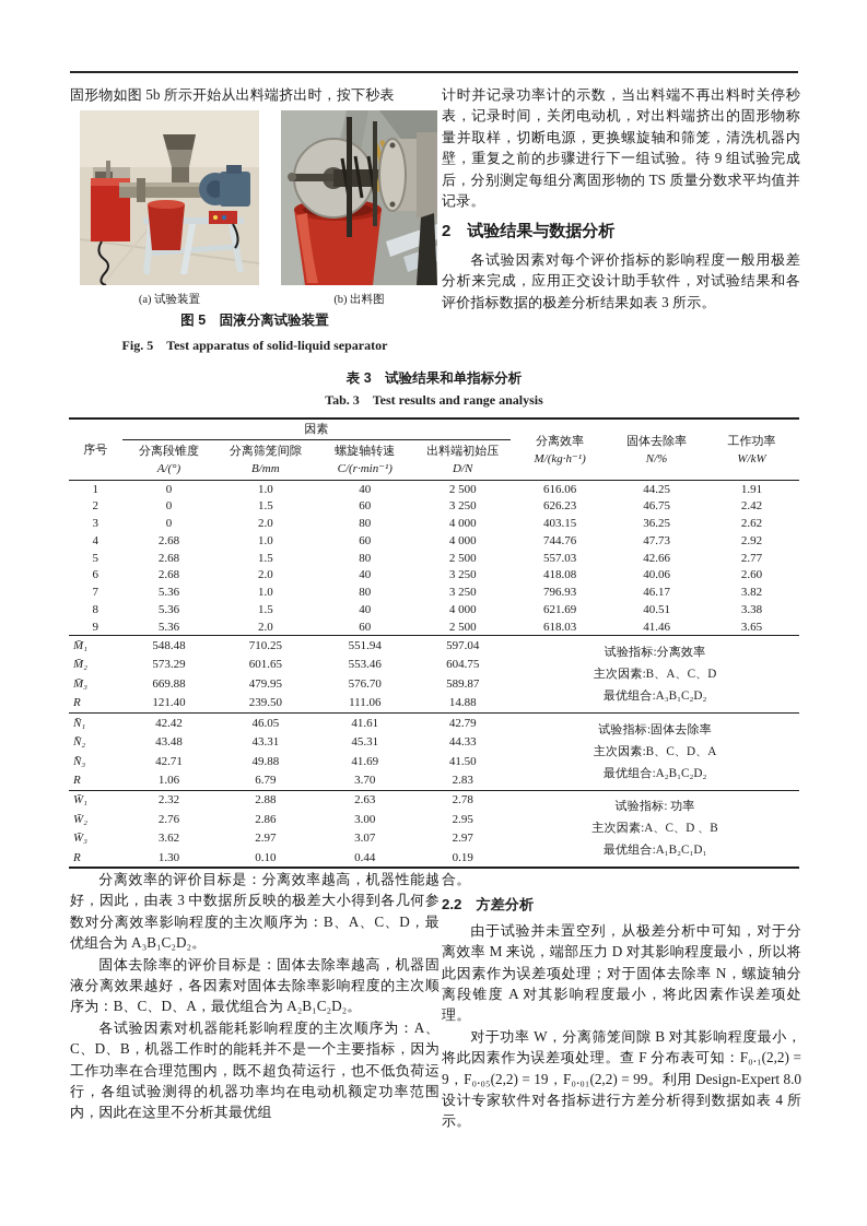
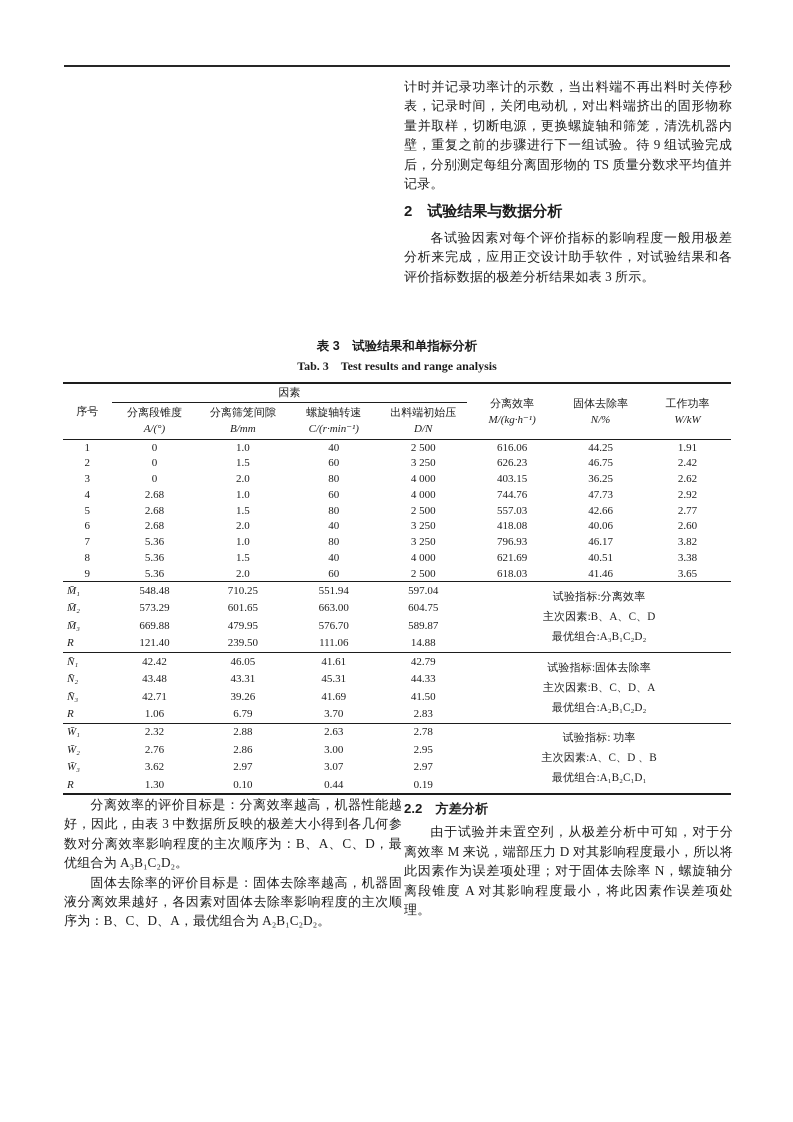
- 固形物如图 5b 所示开始从出料端挤出时，按下秒表
- (a) 试验装置
- (b) 出料图
- 图 5 固液分离试验装置
- Fig. 5 Test apparatus of solid-liquid separator
  计时并记录功率计的示数，当出料端不再出料时关停秒表，记录时间，关闭电动机，对出料端挤出的固形物称量并取样，切断电源，更换螺旋轴和筛笼，清洗机器内壁，重复之前的步骤进行下一组试验。待 9 组试验完成后，分别测定每组分离固形物的 TS 质量分数求平均值并记录。
  2 试验结果与数据分析
  各试验因素对每个评价指标的影响程度一般用极差分析来完成，应用正交设计助手软件，对试验结果和各评价指标数据的极差分析结果如表 3 所示。
  表 3 试验结果和单指标分析
  Tab. 3 Test results and range analysis
  序号	因素	分离效率 M/(kg·h⁻¹)	固体去除率 N/%	工作功率 W/kW
  分离段锥度 A/(°)	分离筛笼间隙 B/mm	螺旋轴转速 C/(r·min⁻¹)	出料端初始压 D/N
  1	0	1.0	40	2 500	616.06	44.25	1.91
  2	0	1.5	60	3 250	626.23	46.75	2.42
  3	0	2.0	80	4 000	403.15	36.25	2.62
  4	2.68	1.0	60	4 000	744.76	47.73	2.92
  5	2.68	1.5	80	2 500	557.03	42.66	2.77
  6	2.68	2.0	40	3 250	418.08	40.06	2.60
  7	5.36	1.0	80	3 250	796.93	46.17	3.82
  8	5.36	1.5	40	4 000	621.69	40.51	3.38
  9	5.36	2.0	60	2 500	618.03	41.46	3.65
  M̄₁	548.48	710.25	551.94	597.04	试验指标:分离效率主次因素:B、A、C、D最优组合:A₃B₁C₂D₂
- M̄₂	573.29	601.65	553.46	604.75
+ M̄₂	573.29	601.65	663.00	604.75
  M̄₃	669.88	479.95	576.70	589.87
  R	121.40	239.50	111.06	14.88
  N̄₁	42.42	46.05	41.61	42.79	试验指标:固体去除率主次因素:B、C、D、A最优组合:A₂B₁C₂D₂
  N̄₂	43.48	43.31	45.31	44.33
- N̄₃	42.71	49.88	41.69	41.50
+ N̄₃	42.71	39.26	41.69	41.50
  R	1.06	6.79	3.70	2.83
  W̄₁	2.32	2.88	2.63	2.78	试验指标: 功率主次因素:A、C、D 、B最优组合:A₁B₂C₁D₁
  W̄₂	2.76	2.86	3.00	2.95
  W̄₃	3.62	2.97	3.07	2.97
  R	1.30	0.10	0.44	0.19
  分离效率的评价目标是：分离效率越高，机器性能越好，因此，由表 3 中数据所反映的极差大小得到各几何参数对分离效率影响程度的主次顺序为：B、A、C、D，最优组合为 A₃B₁C₂D₂。
  固体去除率的评价目标是：固体去除率越高，机器固液分离效果越好，各因素对固体去除率影响程度的主次顺序为：B、C、D、A，最优组合为 A₂B₁C₂D₂。
- 各试验因素对机器能耗影响程度的主次顺序为：A、C、D、B，机器工作时的能耗并不是一个主要指标，因为工作功率在合理范围内，既不超负荷运行，也不低负荷运行，各组试验测得的机器功率均在电动机额定功率范围内，因此在这里不分析其最优组
- 合。
  2.2 方差分析
  由于试验并未置空列，从极差分析中可知，对于分离效率 M 来说，端部压力 D 对其影响程度最小，所以将此因素作为误差项处理；对于固体去除率 N，螺旋轴分离段锥度 A 对其影响程度最小，将此因素作误差项处理。
- 对于功率 W，分离筛笼间隙 B 对其影响程度最小，将此因素作为误差项处理。查 F 分布表可知：F₀.₁(2,2) = 9，F₀.₀₅(2,2) = 19，F₀.₀₁(2,2) = 99。利用 Design-Expert 8.0 设计专家软件对各指标进行方差分析得到数据如表 4 所示。
